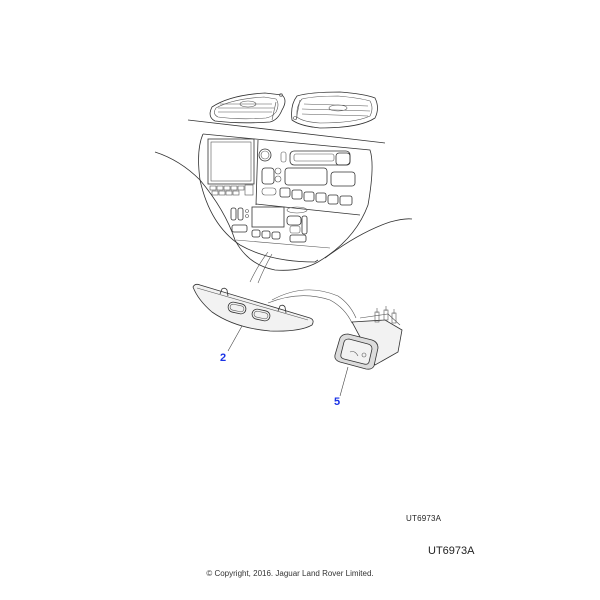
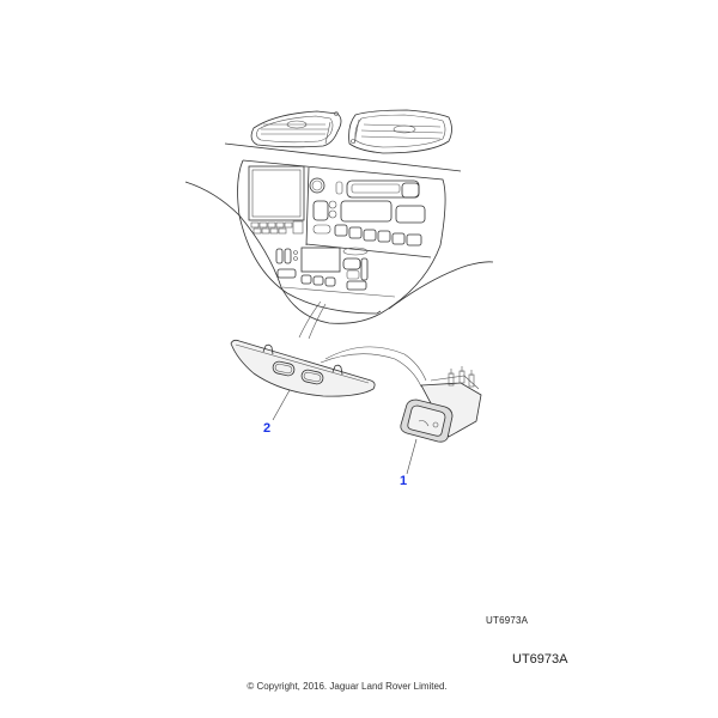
  2
- 5
+ 1
  UT6973A
  UT6973A
  © Copyright, 2016. Jaguar Land Rover Limited.
